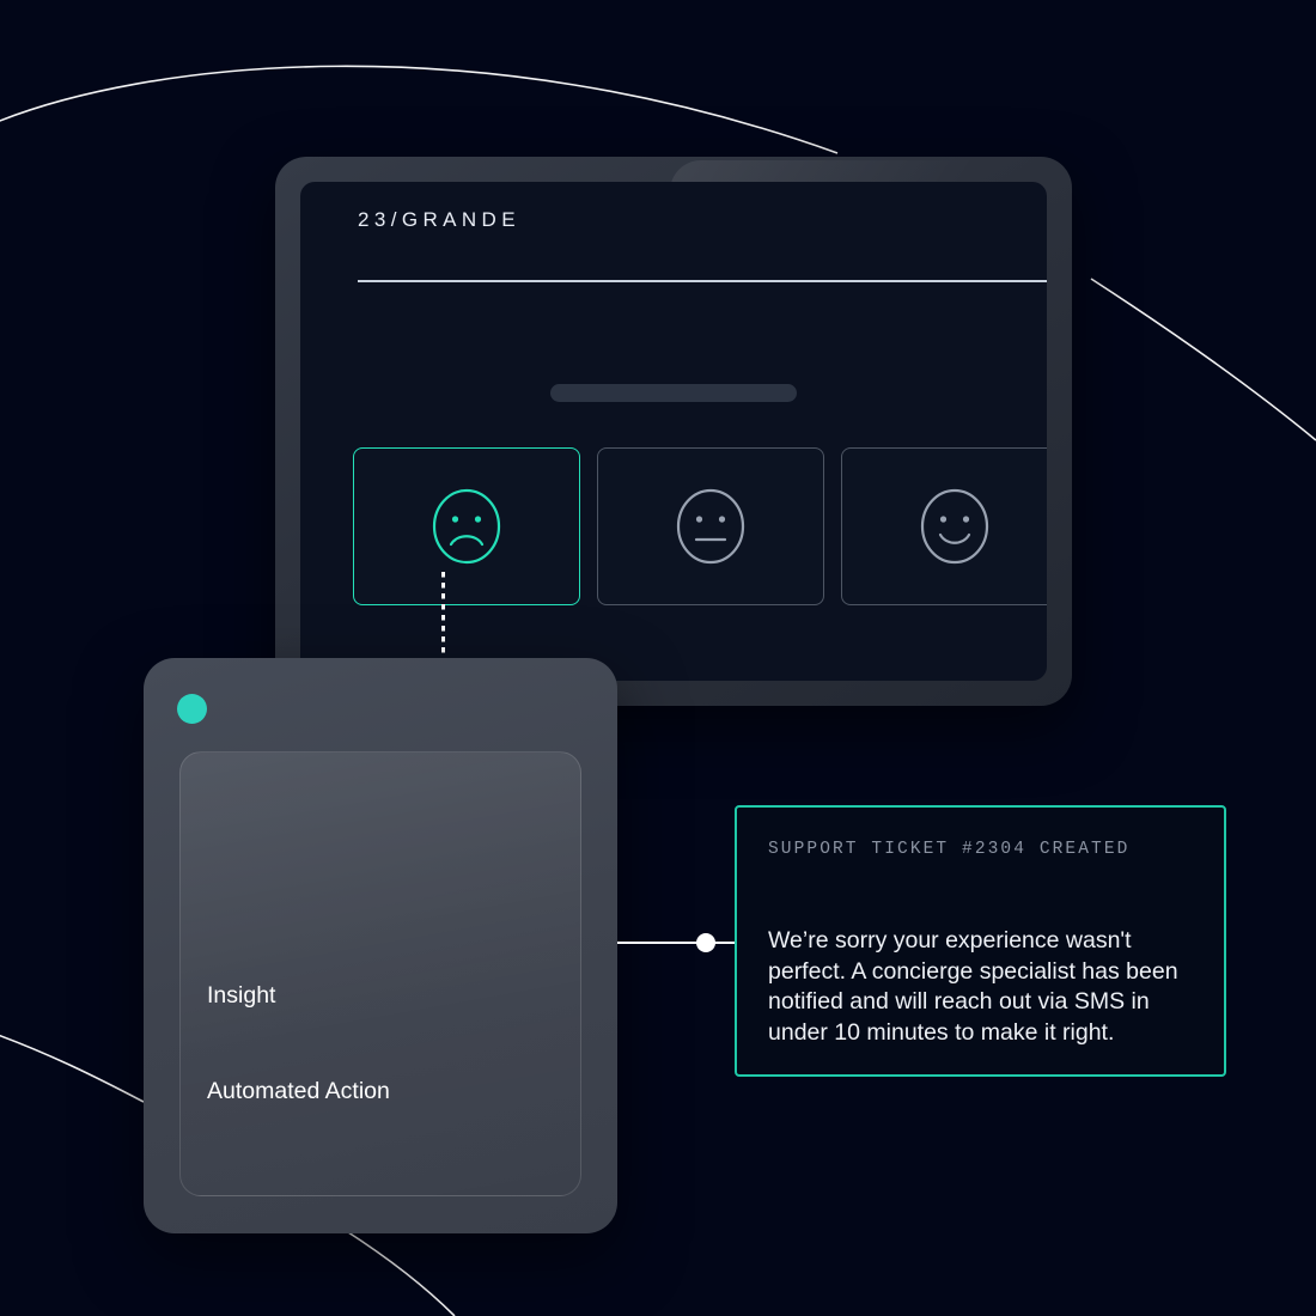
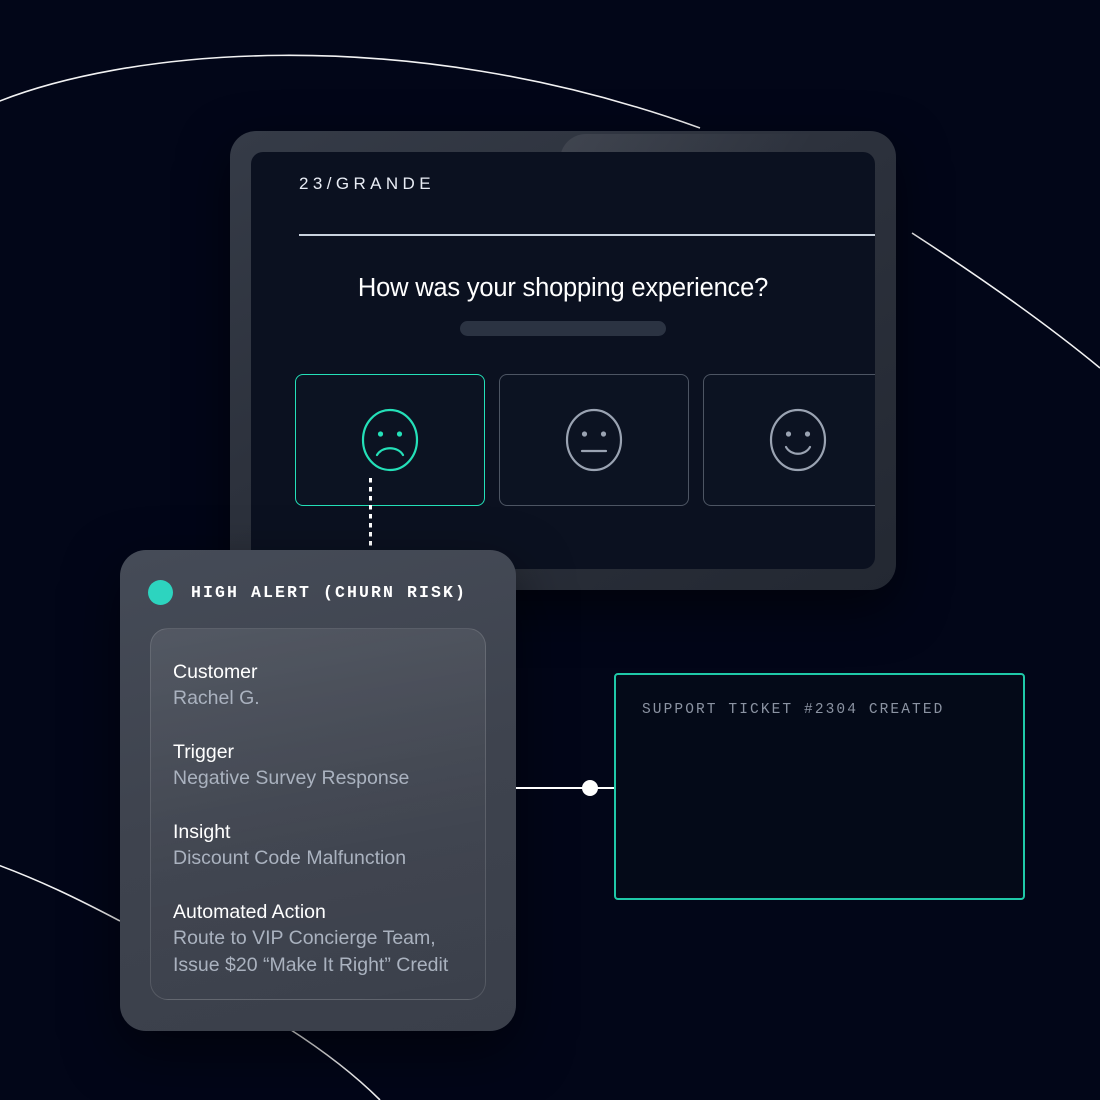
  23/GRANDE
+ How was your shopping experience?
+ HIGH ALERT (CHURN RISK)
+ Customer
+ Rachel G.
+ Trigger
+ Negative Survey Response
  Insight
+ Discount Code Malfunction
  Automated Action
+ Route to VIP Concierge Team, Issue $20 “Make It Right” Credit
  SUPPORT TICKET #2304 CREATED
- We’re sorry your experience wasn't perfect. A concierge specialist has been notified and will reach out via SMS in under 10 minutes to make it right.
